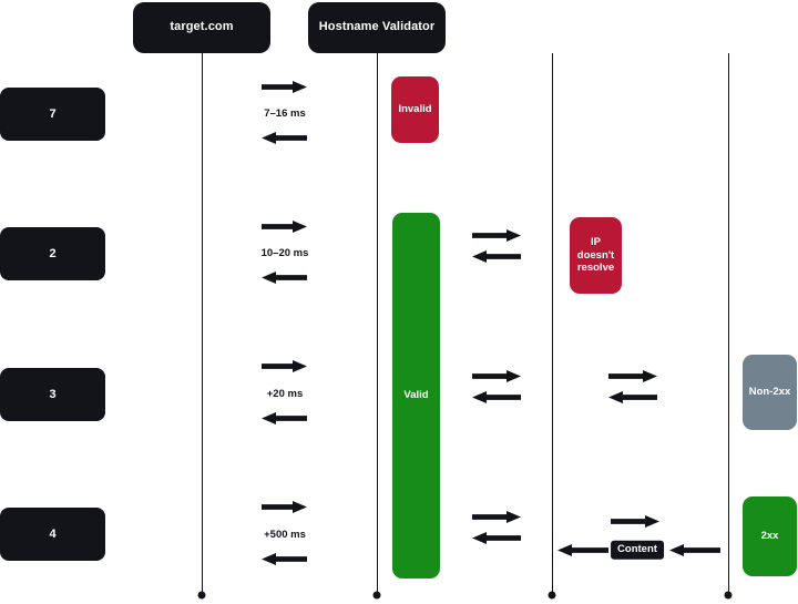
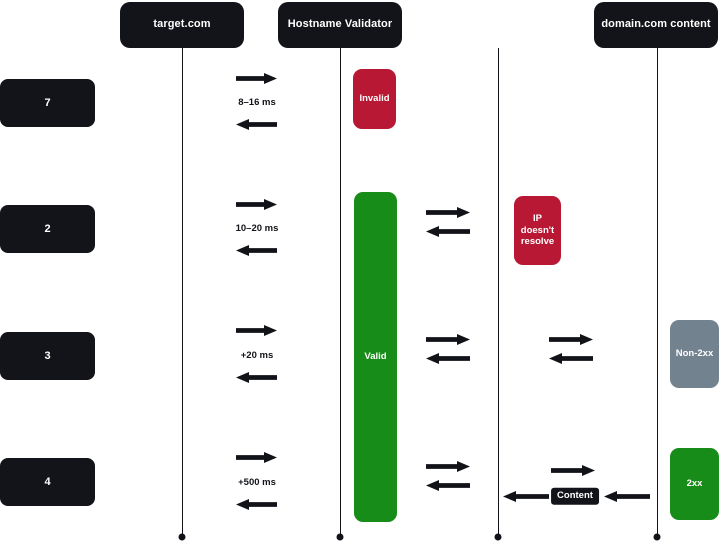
  target.com
  Hostname Validator
+ domain.com content
  7
  2
  3
  4
  Invalid
  Valid
  IP doesn't
  resolve
  Non-2xx
  2xx
- 7–16 ms
+ 8–16 ms
  10–20 ms
  +20 ms
  +500 ms
  Content
